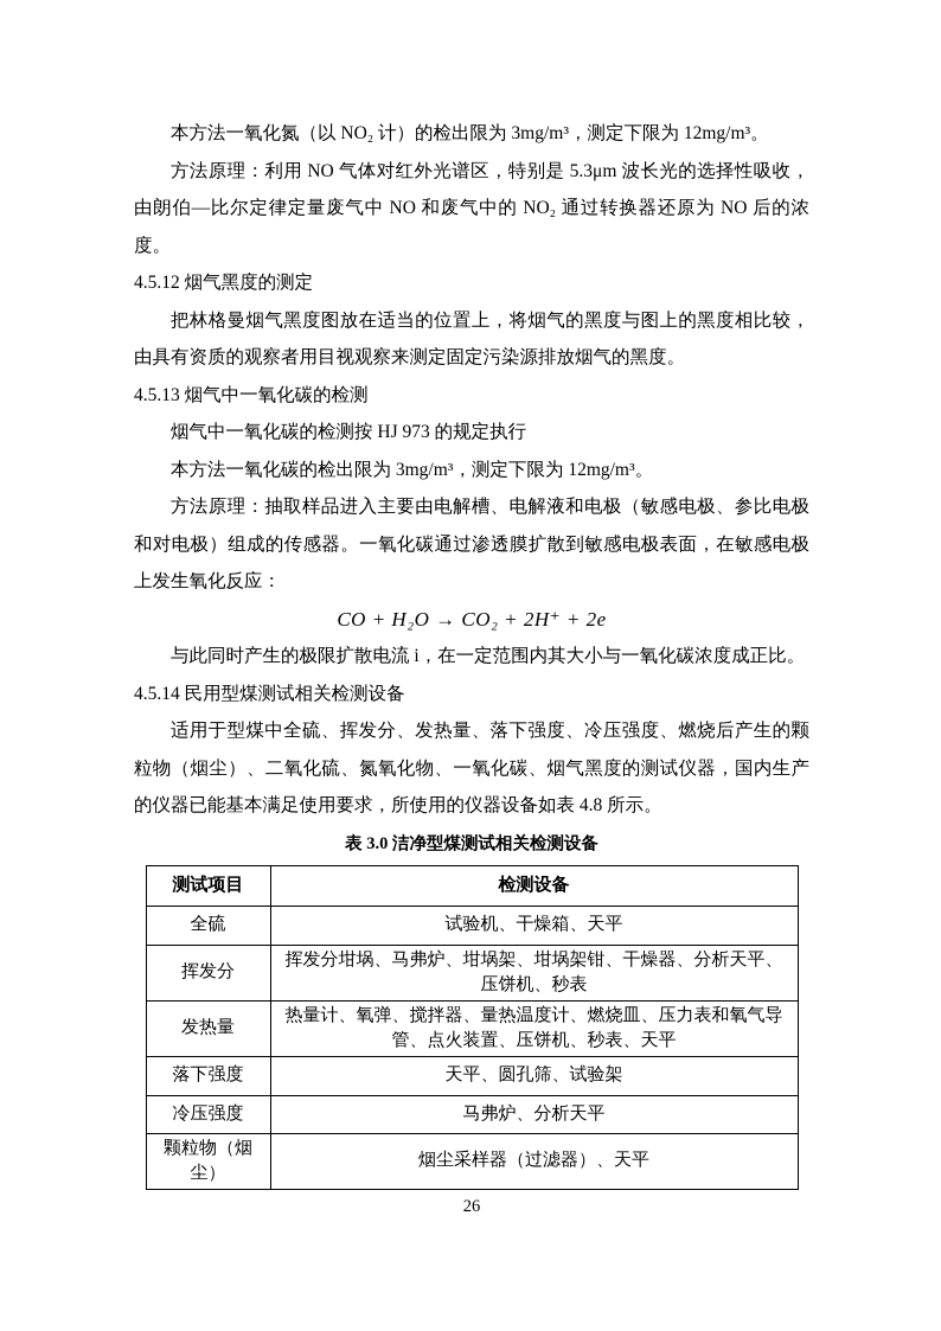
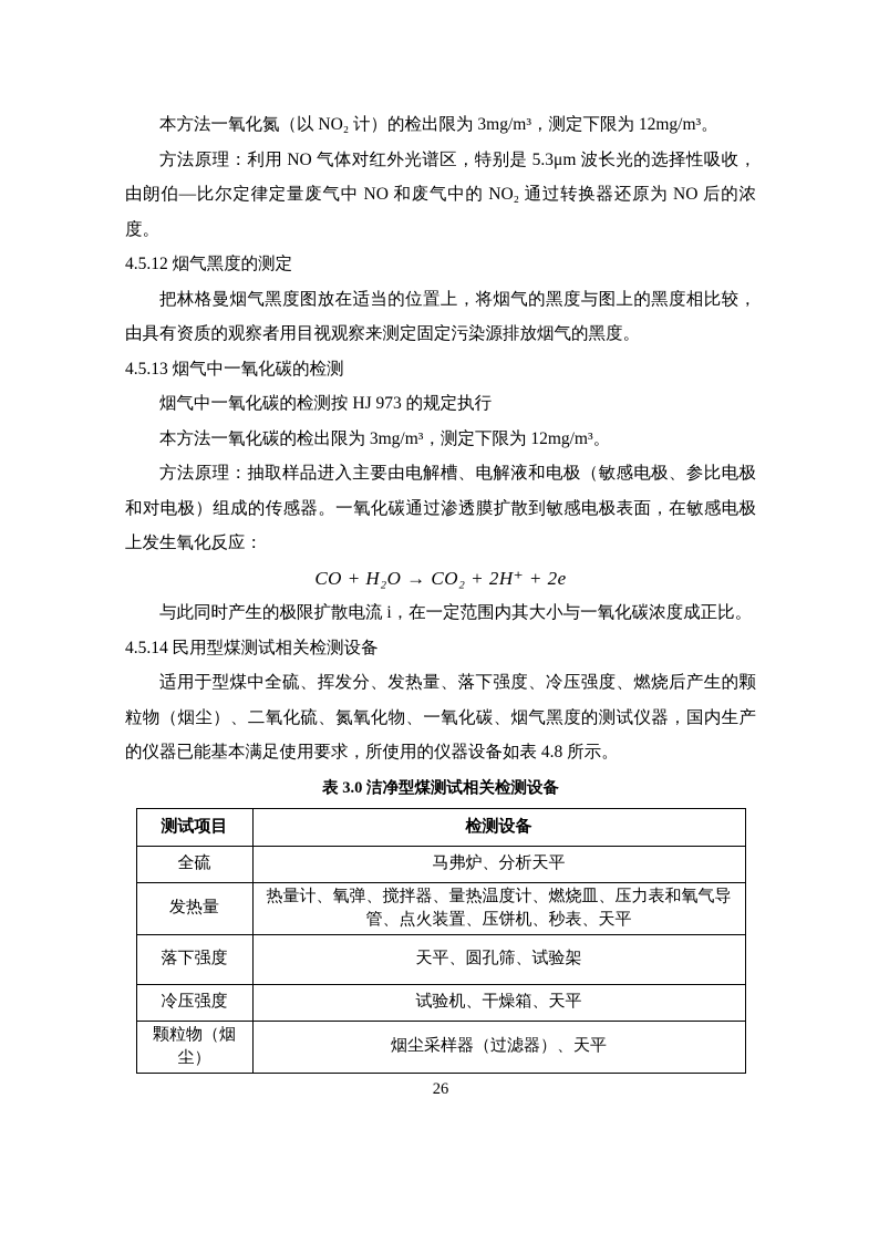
  本方法一氧化氮（以 NO₂ 计）的检出限为 3mg/m³，测定下限为 12mg/m³。
  方法原理：利用 NO 气体对红外光谱区，特别是 5.3μm 波长光的选择性吸收，由朗伯—比尔定律定量废气中 NO 和废气中的 NO₂ 通过转换器还原为 NO 后的浓度。
  4.5.12 烟气黑度的测定
  把林格曼烟气黑度图放在适当的位置上，将烟气的黑度与图上的黑度相比较，由具有资质的观察者用目视观察来测定固定污染源排放烟气的黑度。
  4.5.13 烟气中一氧化碳的检测
  烟气中一氧化碳的检测按 HJ 973 的规定执行
  本方法一氧化碳的检出限为 3mg/m³，测定下限为 12mg/m³。
  方法原理：抽取样品进入主要由电解槽、电解液和电极（敏感电极、参比电极和对电极）组成的传感器。一氧化碳通过渗透膜扩散到敏感电极表面，在敏感电极上发生氧化反应：
  CO + H₂O → CO₂ + 2H⁺ + 2e
  与此同时产生的极限扩散电流 i，在一定范围内其大小与一氧化碳浓度成正比。
  4.5.14 民用型煤测试相关检测设备
  适用于型煤中全硫、挥发分、发热量、落下强度、冷压强度、燃烧后产生的颗粒物（烟尘）、二氧化硫、氮氧化物、一氧化碳、烟气黑度的测试仪器，国内生产的仪器已能基本满足使用要求，所使用的仪器设备如表 4.8 所示。
  表 3.0 洁净型煤测试相关检测设备
  测试项目	检测设备
- 全硫	试验机、干燥箱、天平
+ 全硫	马弗炉、分析天平
- 挥发分	挥发分坩埚、马弗炉、坩埚架、坩埚架钳、干燥器、分析天平、压饼机、秒表
  发热量	热量计、氧弹、搅拌器、量热温度计、燃烧皿、压力表和氧气导管、点火装置、压饼机、秒表、天平
  落下强度	天平、圆孔筛、试验架
- 冷压强度	马弗炉、分析天平
+ 冷压强度	试验机、干燥箱、天平
  颗粒物（烟尘）	烟尘采样器（过滤器）、天平
  26
